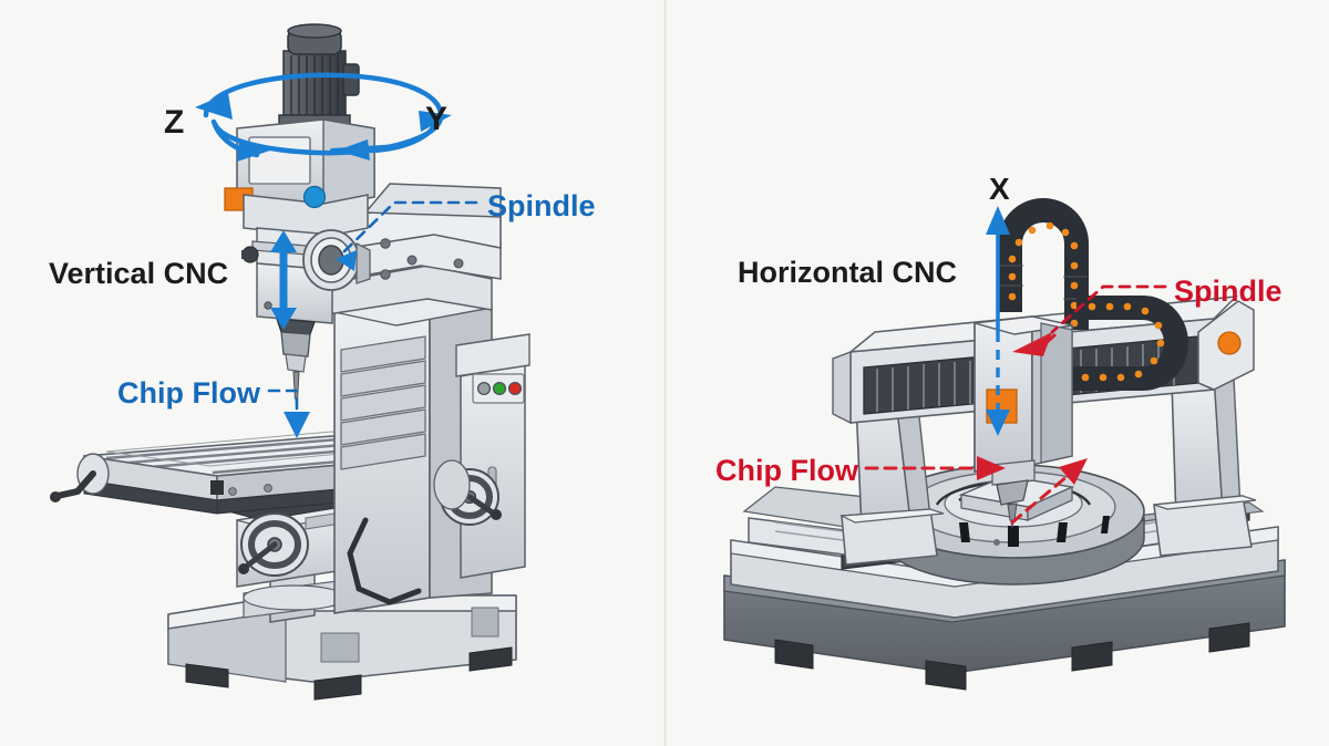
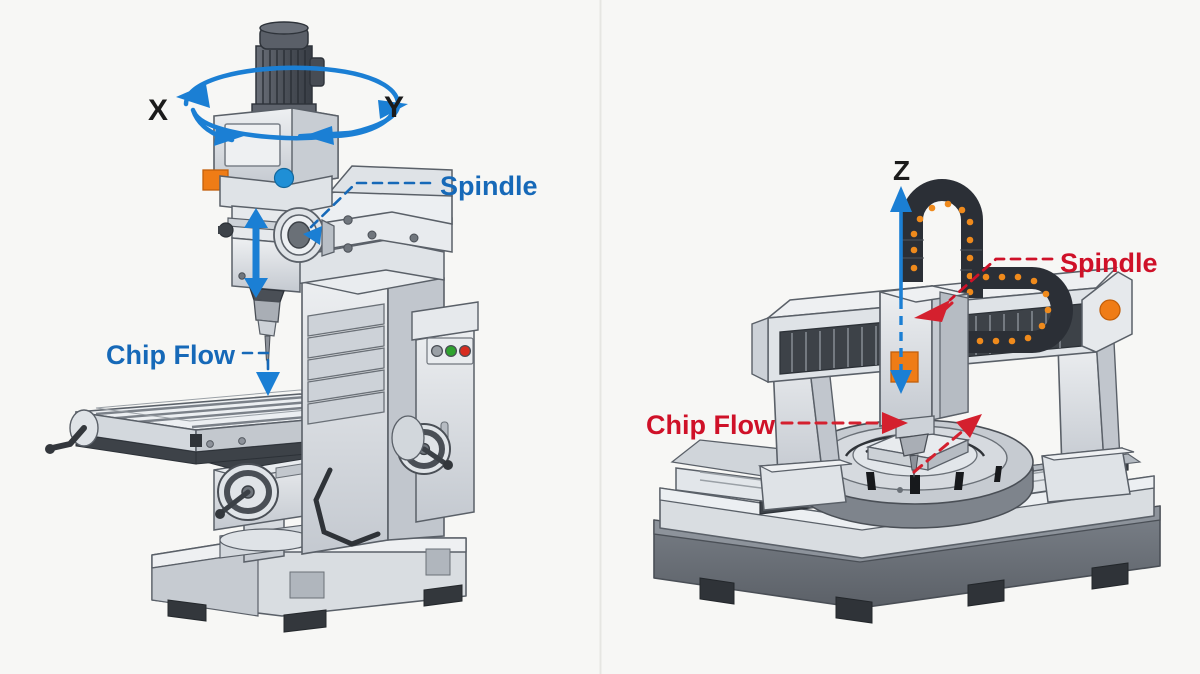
- Z
+ X
  Y
- Vertical CNC
  Spindle
  Chip Flow
- X
+ Z
- Horizontal CNC
  Spindle
  Chip Flow
